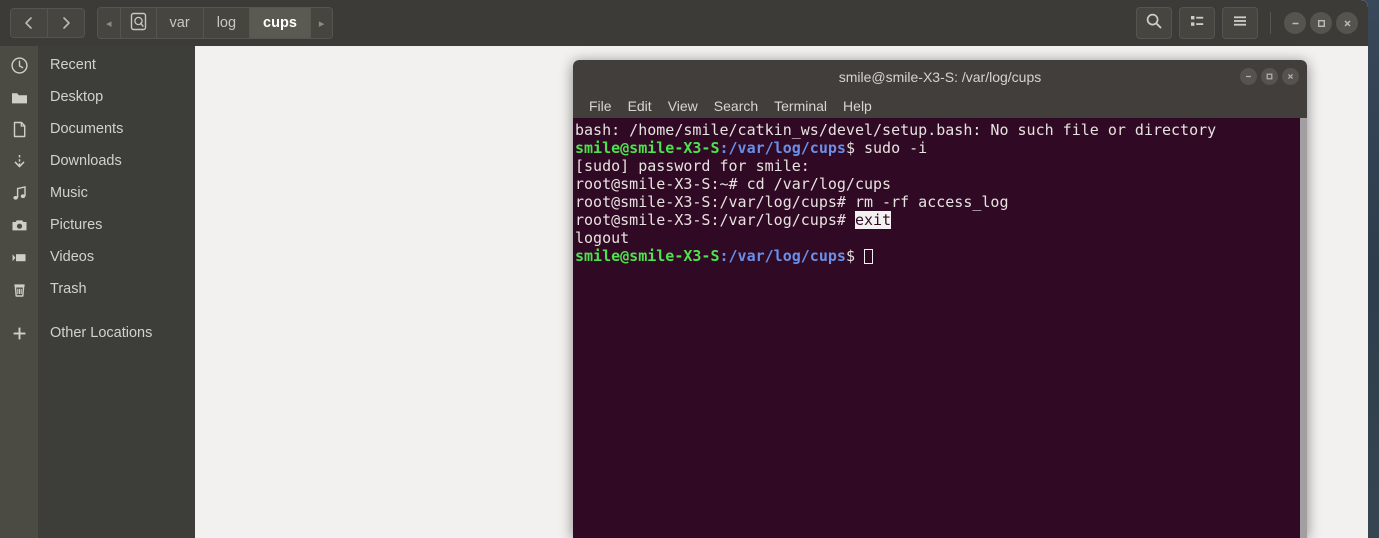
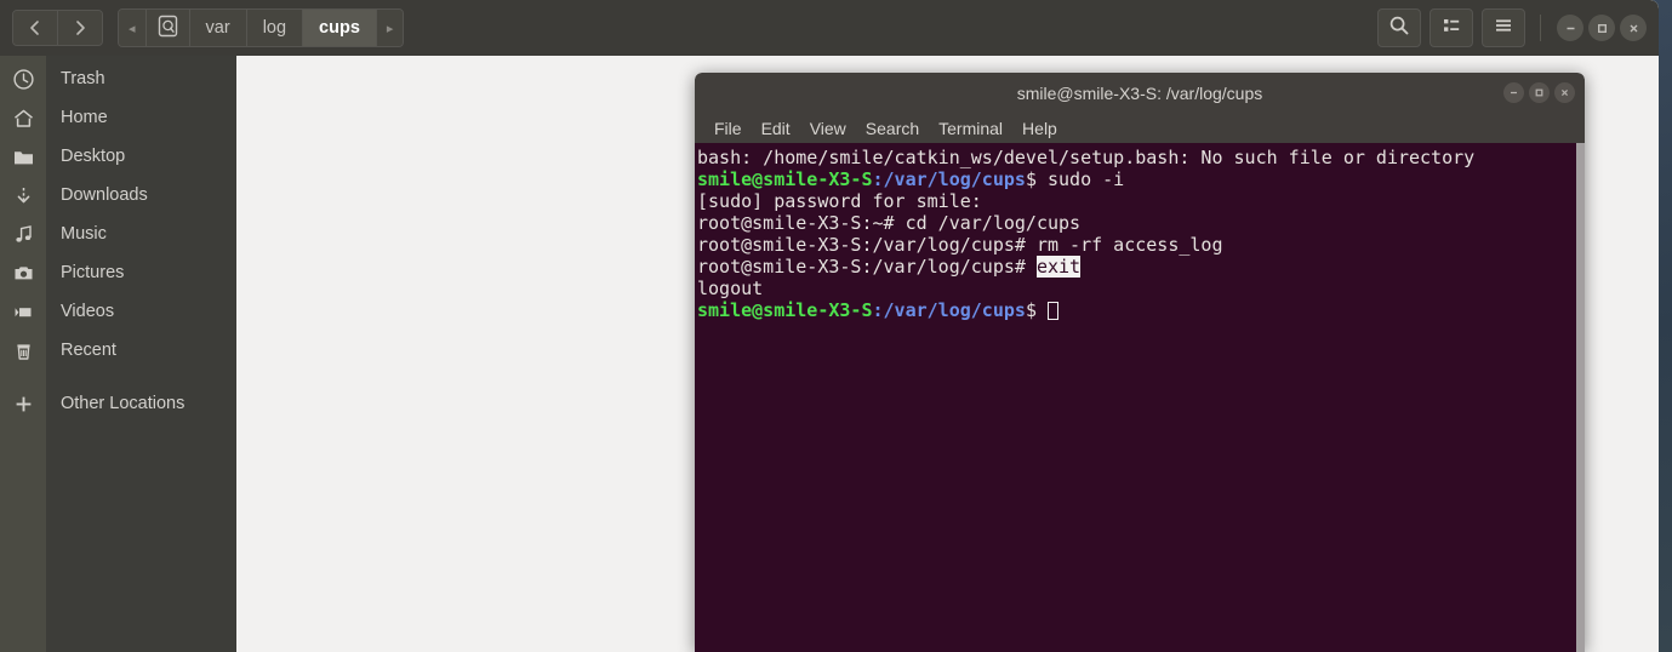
  ◂
  var
  log
  cups
  ▸
- Recent
+ Trash
+ Home
  Desktop
- Documents
  Downloads
  Music
  Pictures
  Videos
- Trash
+ Recent
  Other Locations
  smile@smile-X3-S: /var/log/cups
  File
  Edit
  View
  Search
  Terminal
  Help
  bash: /home/smile/catkin_ws/devel/setup.bash: No such file or directory
  smile@smile-X3-S:/var/log/cups$ sudo -i
  [sudo] password for smile:
  root@smile-X3-S:~# cd /var/log/cups
  root@smile-X3-S:/var/log/cups# rm -rf access_log
  root@smile-X3-S:/var/log/cups# exit
  logout
  smile@smile-X3-S:/var/log/cups$
